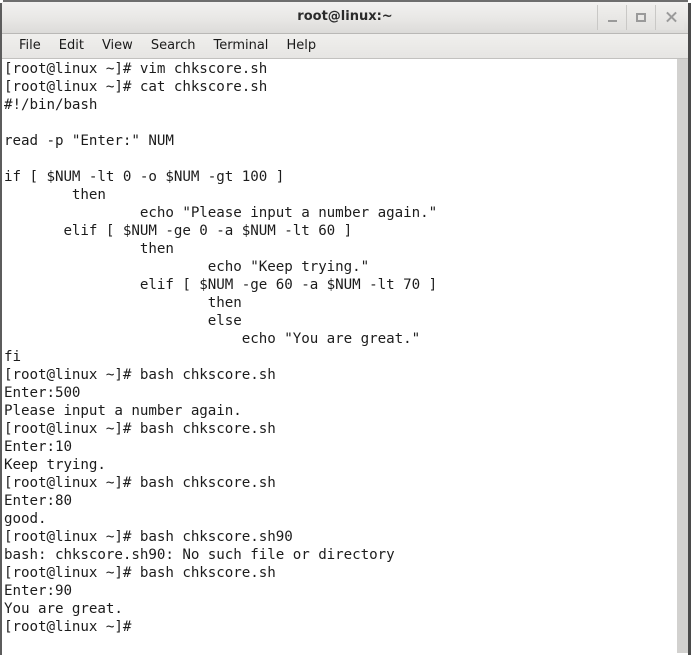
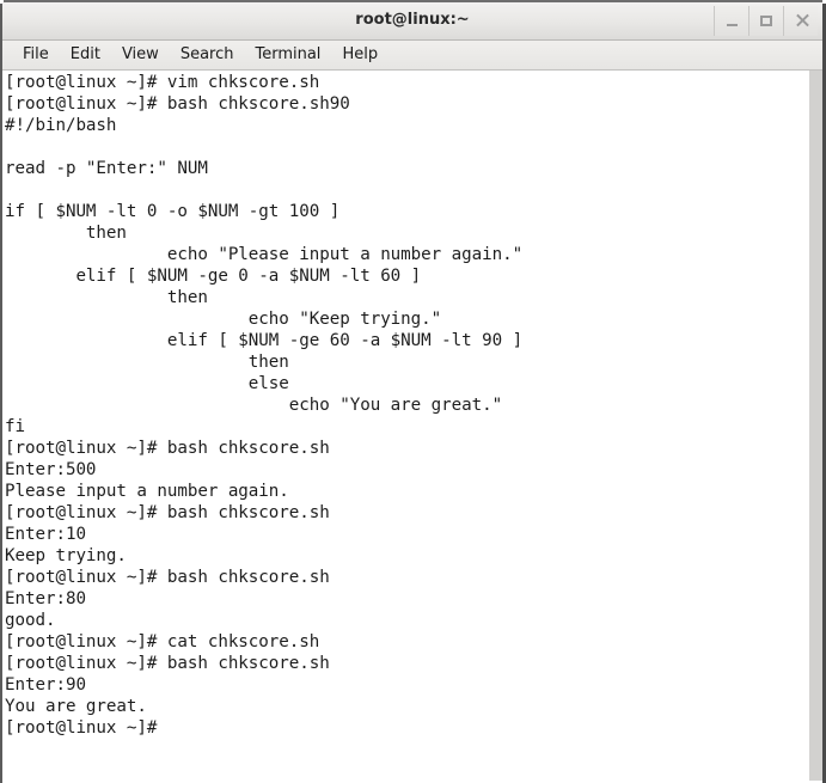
  root@linux:~
  File
  Edit
  View
  Search
  Terminal
  Help
  [root@linux ~]# vim chkscore.sh
- [root@linux ~]# cat chkscore.sh
+ [root@linux ~]# bash chkscore.sh90
  #!/bin/bash
  read -p "Enter:" NUM
  if [ $NUM -lt 0 -o $NUM -gt 100 ]
  then
  echo "Please input a number again."
  elif [ $NUM -ge 0 -a $NUM -lt 60 ]
  then
  echo "Keep trying."
- elif [ $NUM -ge 60 -a $NUM -lt 70 ]
+ elif [ $NUM -ge 60 -a $NUM -lt 90 ]
  then
  else
  echo "You are great."
  fi
  [root@linux ~]# bash chkscore.sh
  Enter:500
  Please input a number again.
  [root@linux ~]# bash chkscore.sh
  Enter:10
  Keep trying.
  [root@linux ~]# bash chkscore.sh
  Enter:80
  good.
- [root@linux ~]# bash chkscore.sh90
+ [root@linux ~]# cat chkscore.sh
- bash: chkscore.sh90: No such file or directory
  [root@linux ~]# bash chkscore.sh
  Enter:90
  You are great.
  [root@linux ~]#
